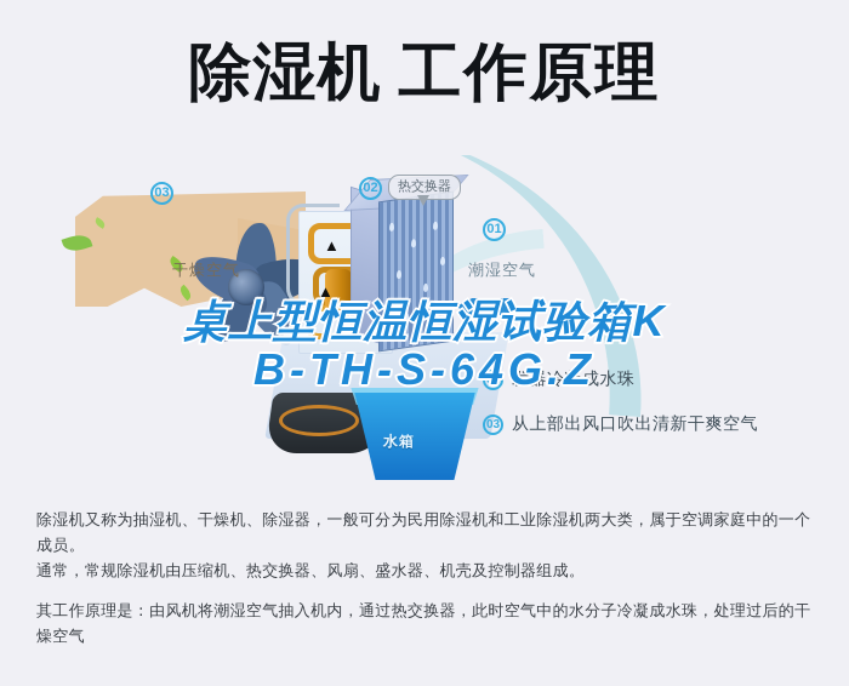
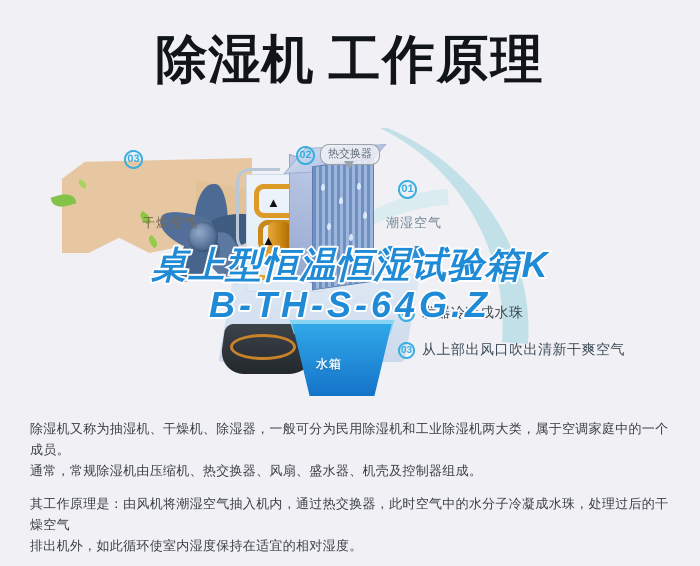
  除湿机 工作原理
  ▲
  ▲
  水箱
  03
  02
  01
  热交换器
  干燥空气
  潮湿空气
  02
  发器冷凝成水珠
  03
  从上部出风口吹出清新干爽空气
  桌上型恒温恒湿试验箱K
  B-TH-S-64G.Z
  除湿机又称为抽湿机、干燥机、除湿器，一般可分为民用除湿机和工业除湿机两大类，属于空调家庭中的一个成员。
  通常，常规除湿机由压缩机、热交换器、风扇、盛水器、机壳及控制器组成。
  其工作原理是：由风机将潮湿空气抽入机内，通过热交换器，此时空气中的水分子冷凝成水珠，处理过后的干燥空气
+ 排出机外，如此循环使室内湿度保持在适宜的相对湿度。
